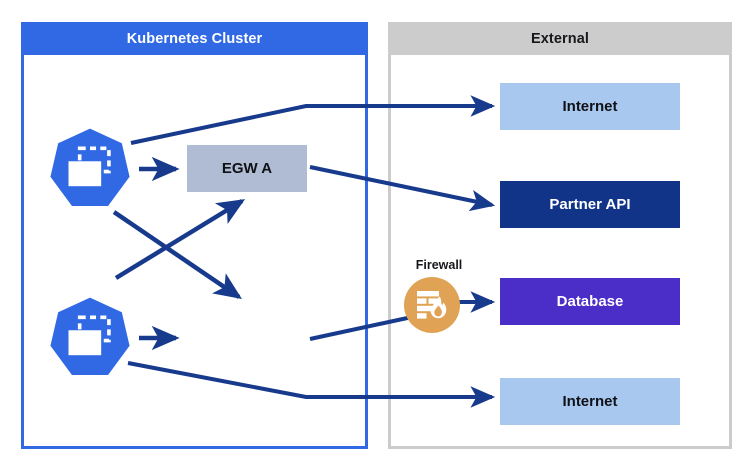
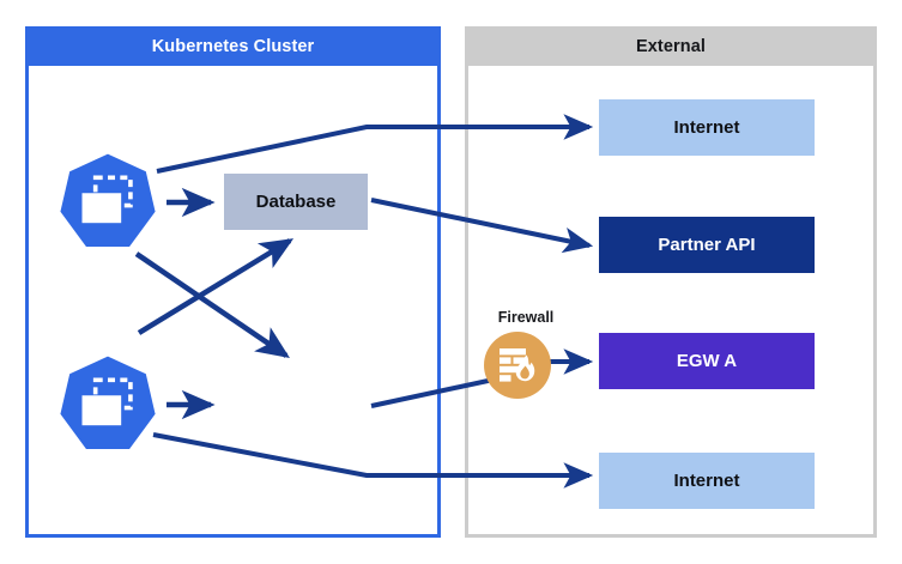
  Kubernetes Cluster
  External
- EGW A
+ Database
  Internet
  Partner API
- Database
+ EGW A
  Internet
  Firewall
